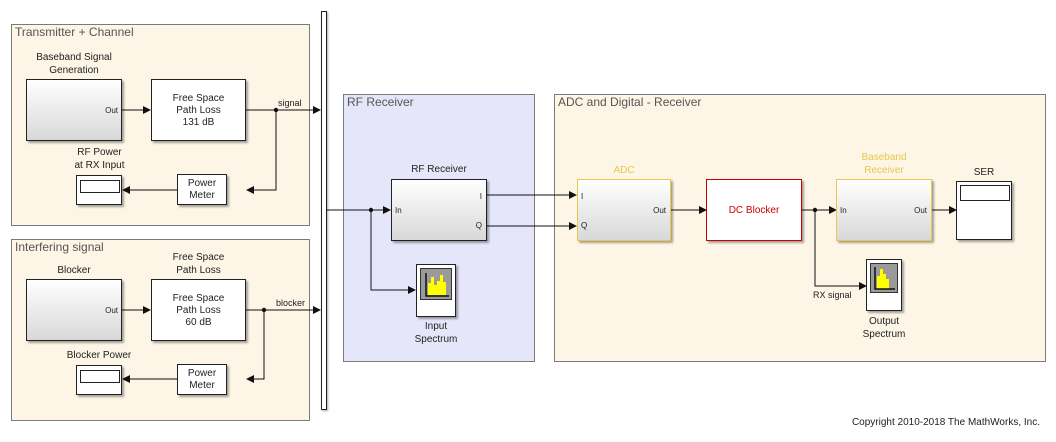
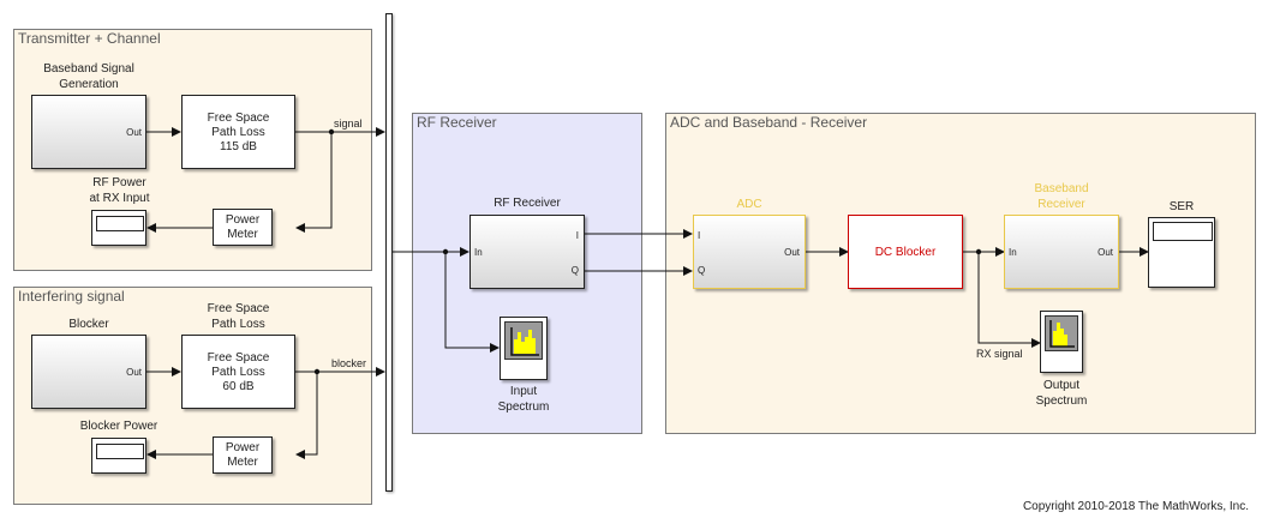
  Transmitter + Channel
  Interfering signal
  RF Receiver
- ADC and Digital - Receiver
+ ADC and Baseband - Receiver
  signal
  blocker
  RX signal
  Baseband Signal
  Generation
  Out
  Free Space
  Path Loss
- 131 dB
+ 115 dB
  RF Power
  at RX Input
  Power
  Meter
  Blocker
  Out
  Free Space
  Path Loss
  Free Space
  Path Loss
  60 dB
  Blocker Power
  Power
  Meter
  RF Receiver
  In
  I
  Q
  Input
  Spectrum
  ADC
  I
  Q
  Out
  DC Blocker
  Baseband
  Receiver
  In
  Out
  SER
  Output
  Spectrum
  Copyright 2010-2018 The MathWorks, Inc.
